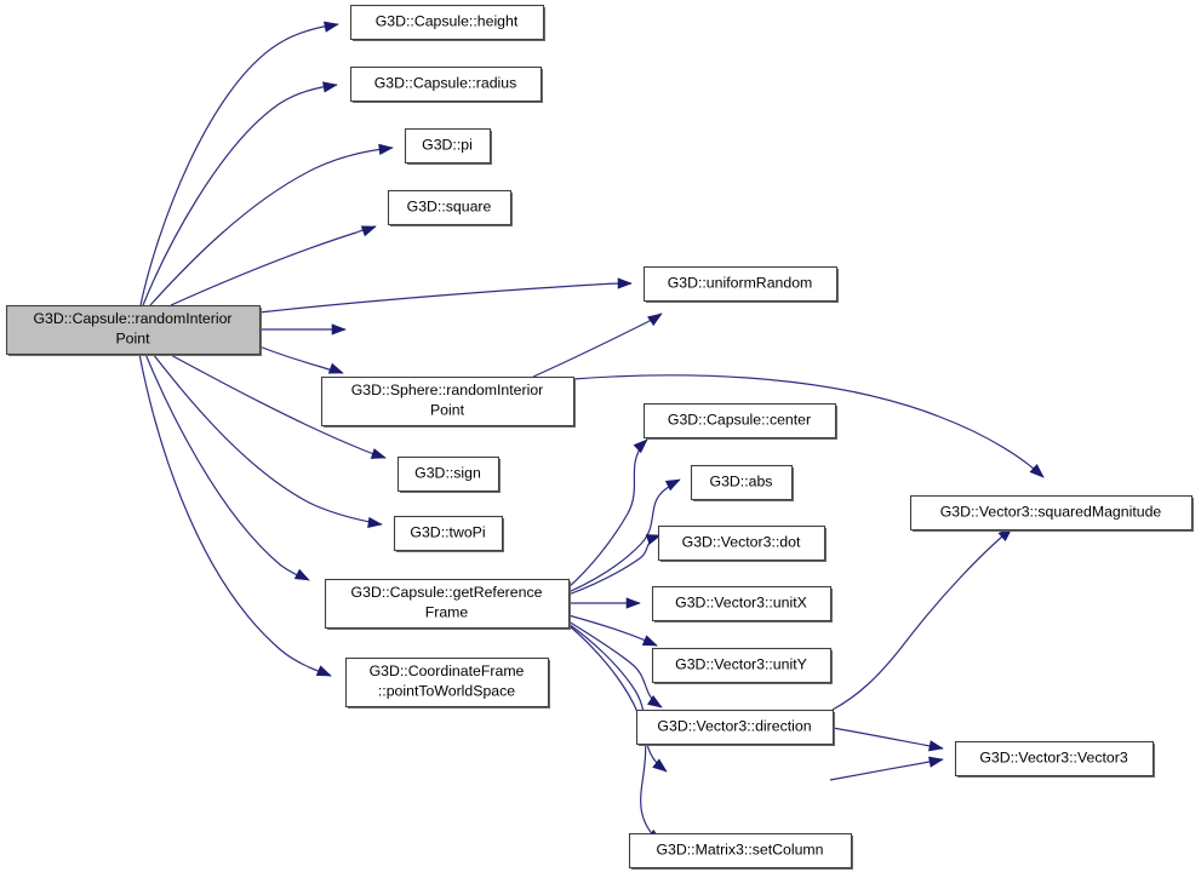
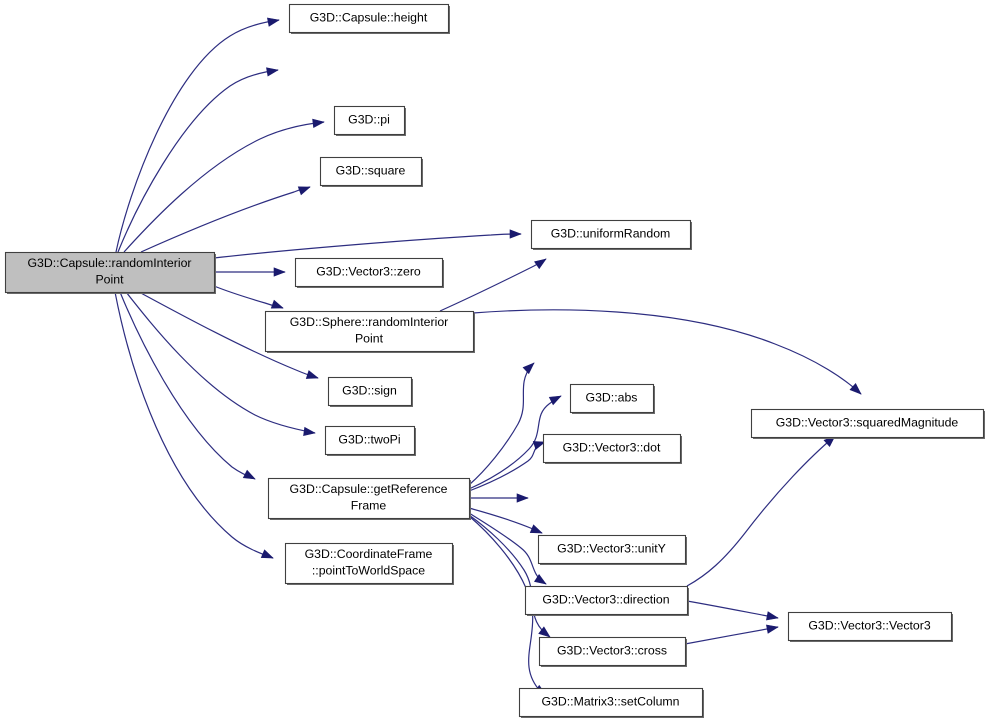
  G3D::Capsule::randomInterior
  Point
  G3D::Capsule::height
- G3D::Capsule::radius
  G3D::pi
  G3D::square
  G3D::uniformRandom
+ G3D::Vector3::zero
  G3D::Sphere::randomInterior
  Point
- G3D::Capsule::center
  G3D::abs
  G3D::sign
  G3D::Vector3::dot
  G3D::twoPi
  G3D::Vector3::squaredMagnitude
  G3D::Capsule::getReference
  Frame
- G3D::Vector3::unitX
  G3D::Vector3::unitY
  G3D::CoordinateFrame
  ::pointToWorldSpace
  G3D::Vector3::direction
  G3D::Vector3::Vector3
+ G3D::Vector3::cross
  G3D::Matrix3::setColumn
